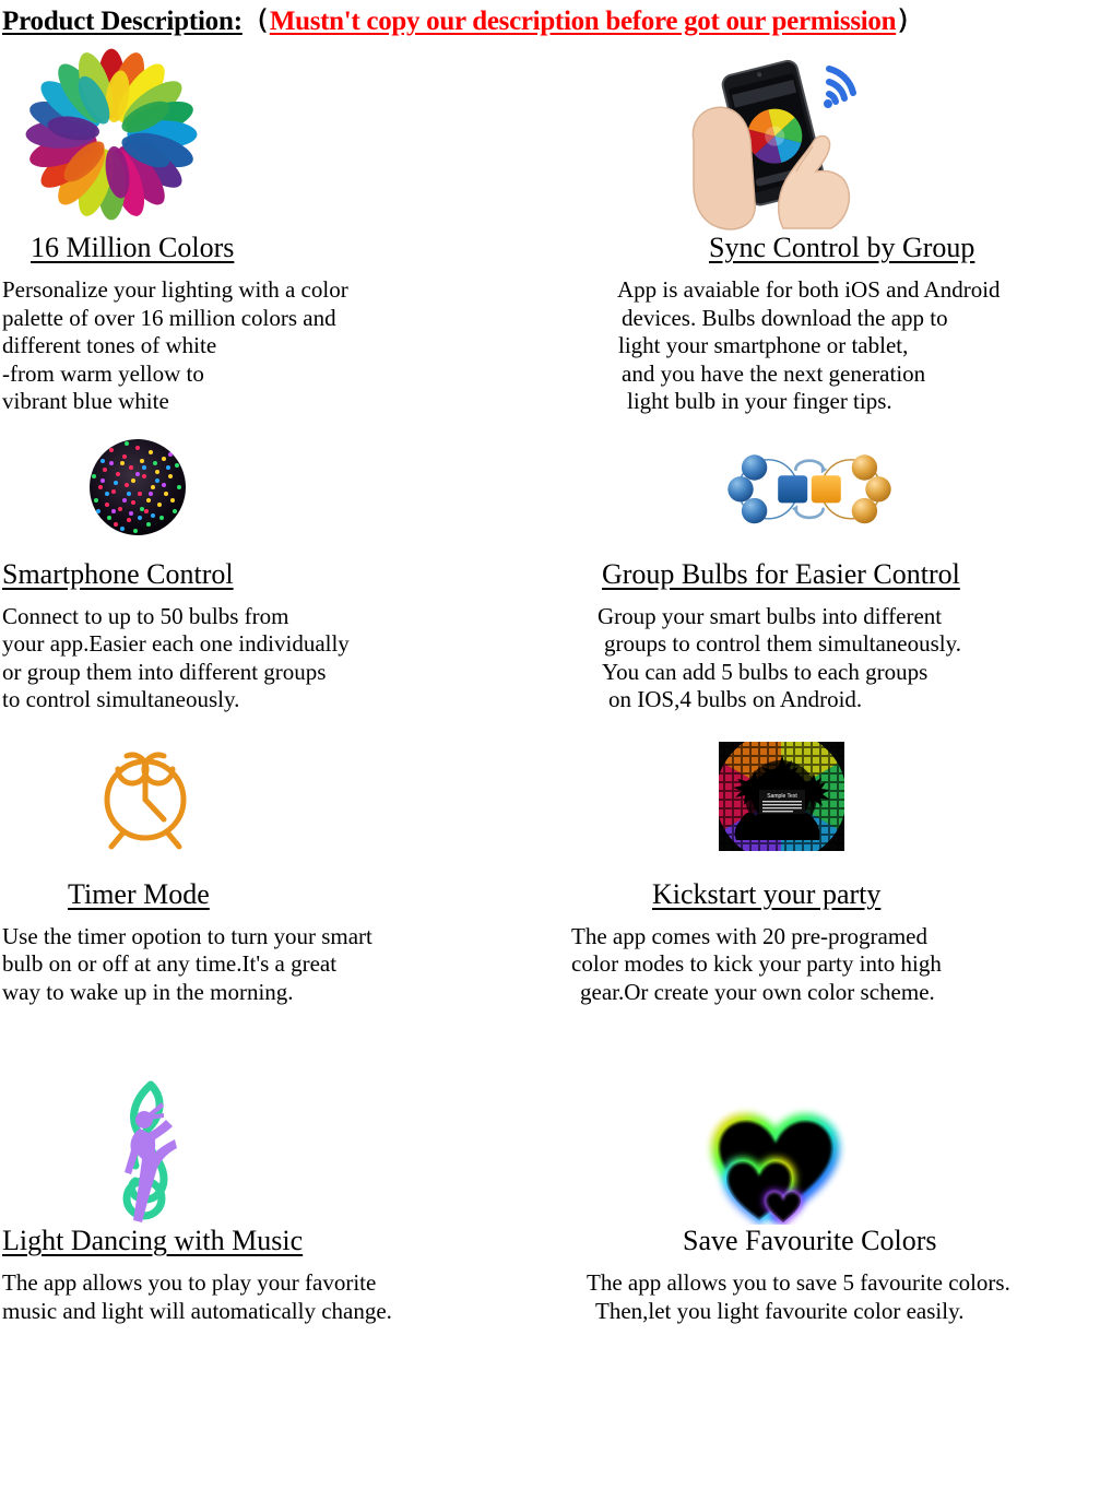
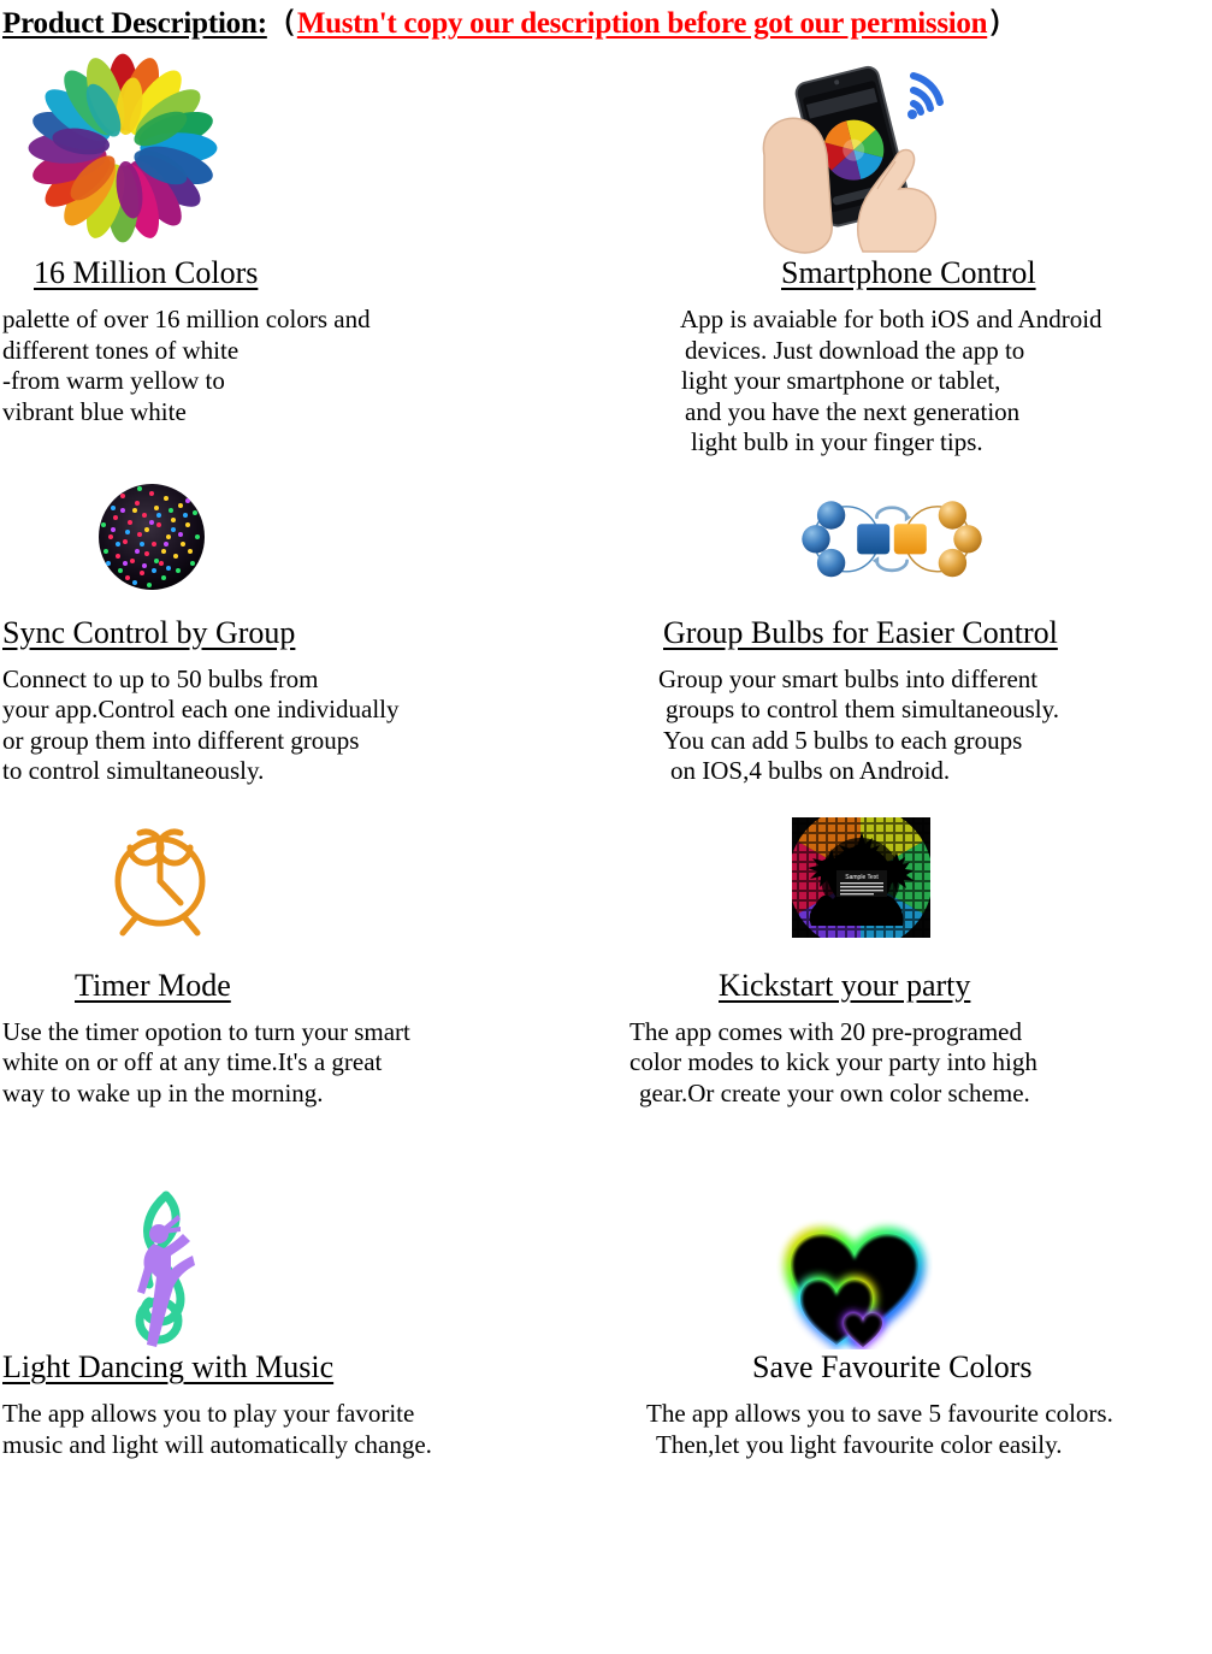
  Product Description:
  （
  Mustn't copy our description before got our permission
  ）
  16 Million Colors
- Personalize your lighting with a color
  palette of over 16 million colors and
  different tones of white
  -from warm yellow to
  vibrant blue white
- Sync Control by Group
+ Smartphone Control
  App is avaiable for both iOS and Android
- devices. Bulbs download the app to
+ devices. Just download the app to
  light your smartphone or tablet,
  and you have the next generation
  light bulb in your finger tips.
- Smartphone Control
+ Sync Control by Group
  Connect to up to 50 bulbs from
- your app.Easier each one individually
+ your app.Control each one individually
  or group them into different groups
  to control simultaneously.
  Group Bulbs for Easier Control
  Group your smart bulbs into different
  groups to control them simultaneously.
  You can add 5 bulbs to each groups
  on IOS,4 bulbs on Android.
  Timer Mode
  Use the timer opotion to turn your smart
- bulb on or off at any time.It's a great
+ white on or off at any time.It's a great
  way to wake up in the morning.
  Kickstart your party
  The app comes with 20 pre-programed
  color modes to kick your party into high
  gear.Or create your own color scheme.
  Light Dancing with Music
  The app allows you to play your favorite
  music and light will automatically change.
  Save Favourite Colors
  The app allows you to save 5 favourite colors.
  Then,let you light favourite color easily.
